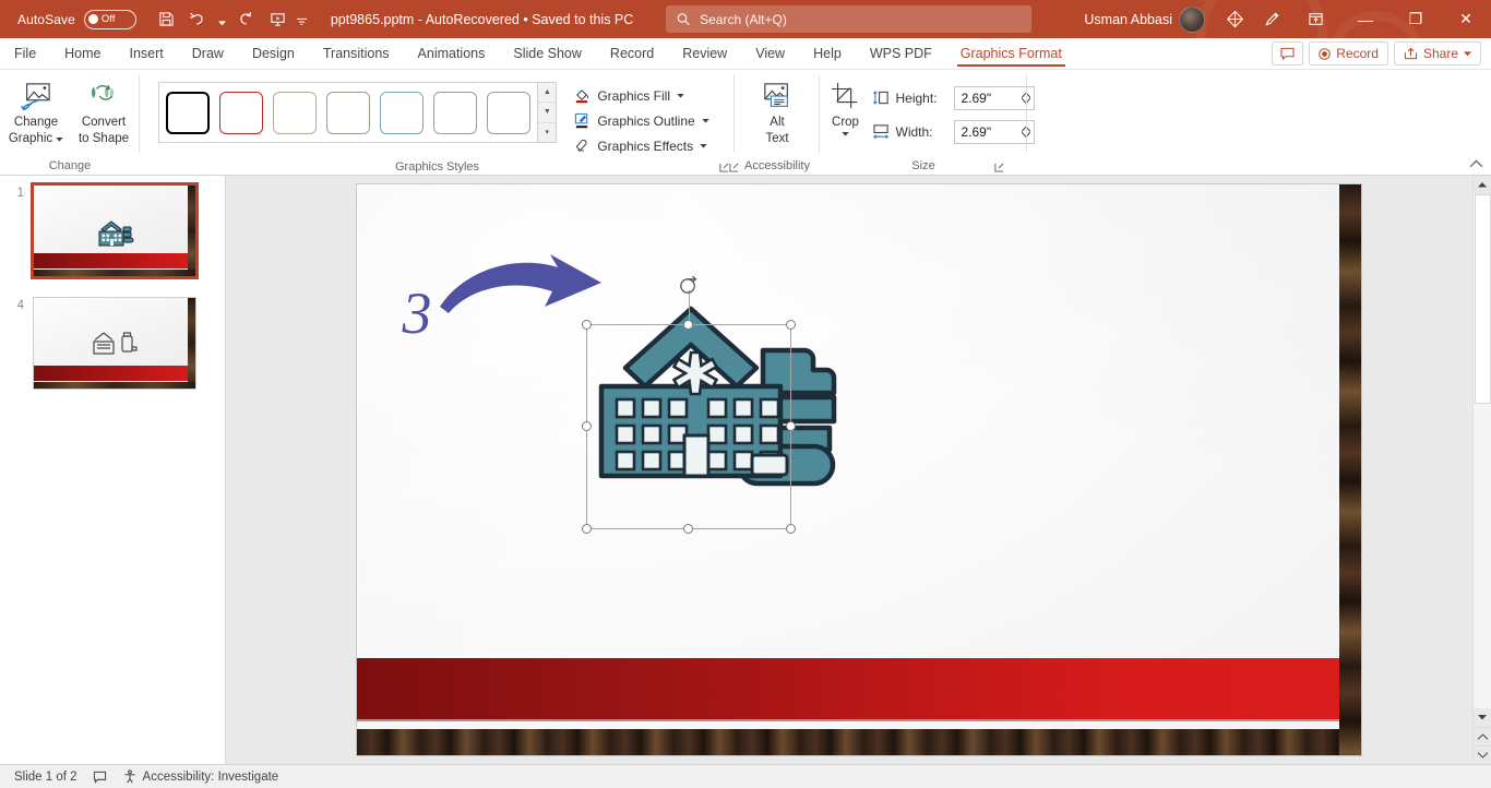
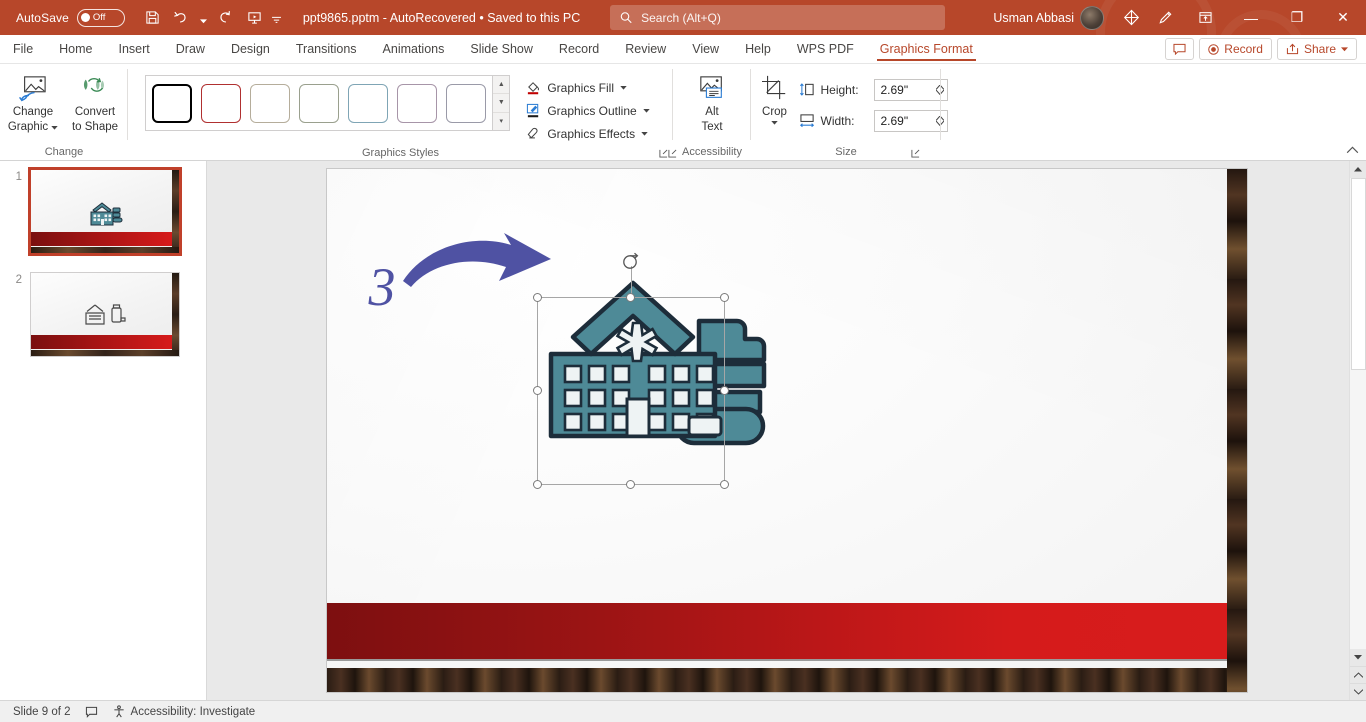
  AutoSave
  Off
  ppt9865.pptm - AutoRecovered • Saved to this PC
  Search (Alt+Q)
  Usman Abbasi
  —
  ❐
  ✕
  File
  Home
  Insert
  Draw
  Design
  Transitions
  Animations
  Slide Show
  Record
  Review
  View
  Help
  WPS PDF
  Graphics Format
  Record
  Share
  Change
  Graphic
  Convert
  to Shape
  Change
  Graphics Fill
  Graphics Outline
  Graphics Effects
  Graphics Styles
  Alt
  Text
  Accessibility
  Crop
  Height:
  2.69"
  Width:
  2.69"
  Size
  1
- 4
+ 2
  3
- Slide 1 of 2
+ Slide 9 of 2
  Accessibility: Investigate
